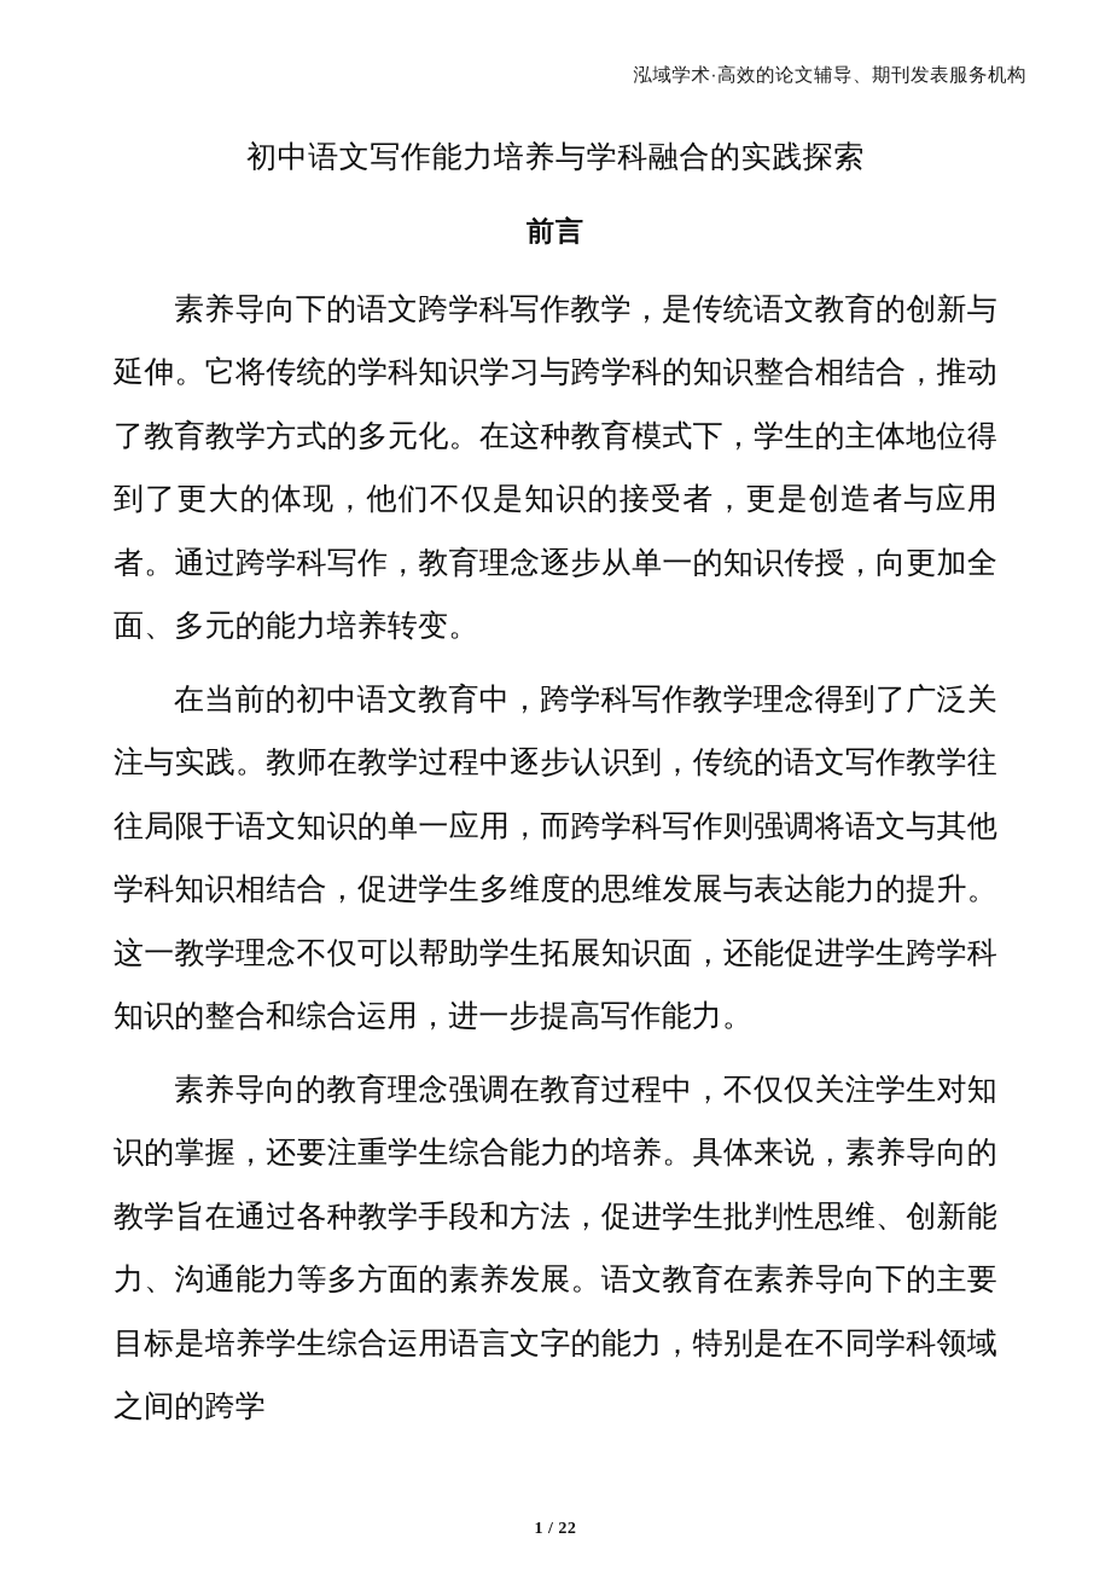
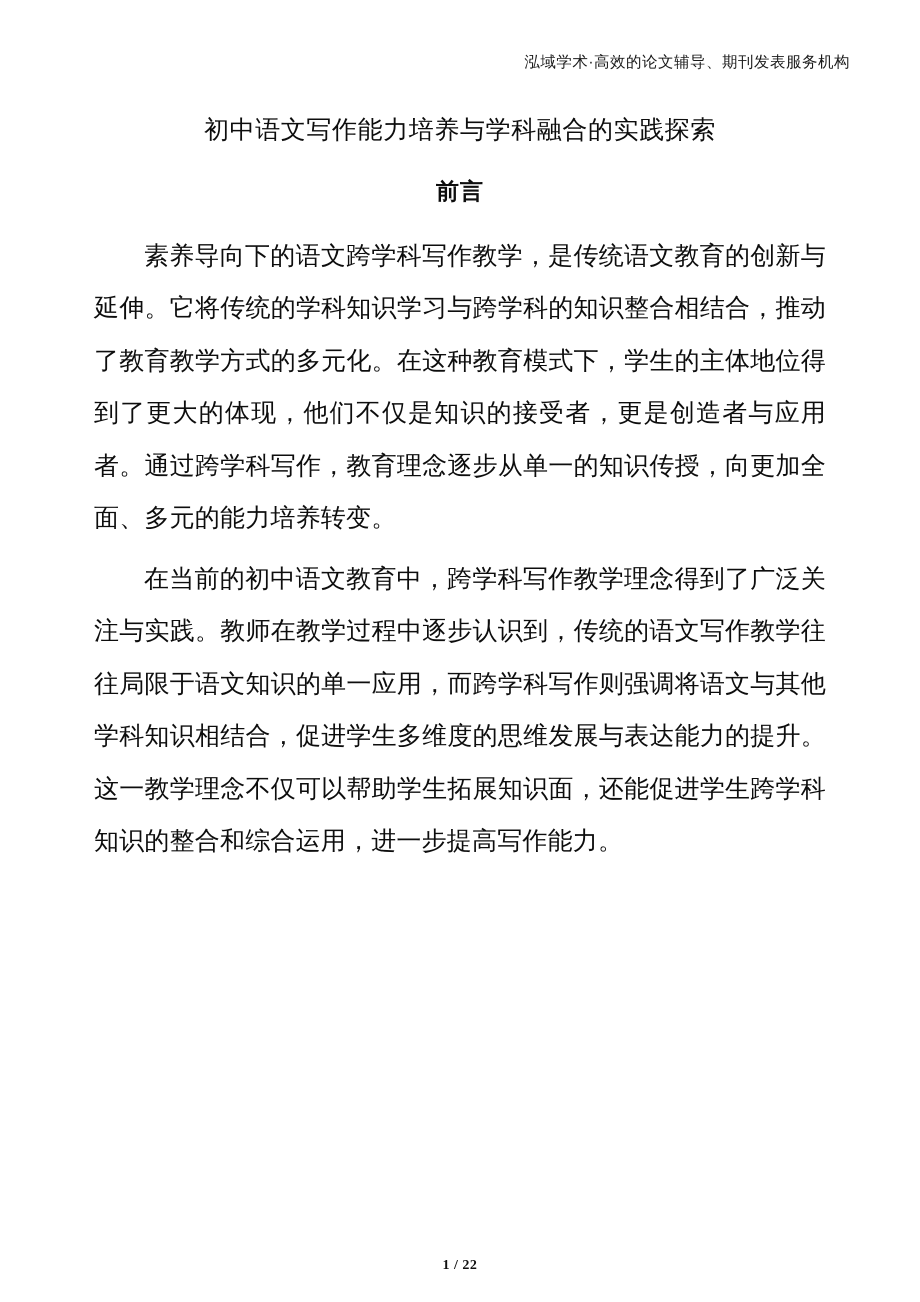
  泓域学术·高效的论文辅导、期刊发表服务机构
  初中语文写作能力培养与学科融合的实践探索
  前言
  素养导向下的语文跨学科写作教学，是传统语文教育的创新与延伸。它将传统的学科知识学习与跨学科的知识整合相结合，推动了教育教学方式的多元化。在这种教育模式下，学生的主体地位得到了更大的体现，他们不仅是知识的接受者，更是创造者与应用者。通过跨学科写作，教育理念逐步从单一的知识传授，向更加全面、多元的能力培养转变。
  在当前的初中语文教育中，跨学科写作教学理念得到了广泛关注与实践。教师在教学过程中逐步认识到，传统的语文写作教学往往局限于语文知识的单一应用，而跨学科写作则强调将语文与其他学科知识相结合，促进学生多维度的思维发展与表达能力的提升。这一教学理念不仅可以帮助学生拓展知识面，还能促进学生跨学科知识的整合和综合运用，进一步提高写作能力。
- 素养导向的教育理念强调在教育过程中，不仅仅关注学生对知识的掌握，还要注重学生综合能力的培养。具体来说，素养导向的教学旨在通过各种教学手段和方法，促进学生批判性思维、创新能力、沟通能力等多方面的素养发展。语文教育在素养导向下的主要目标是培养学生综合运用语言文字的能力，特别是在不同学科领域之间的跨学
  1 / 22
